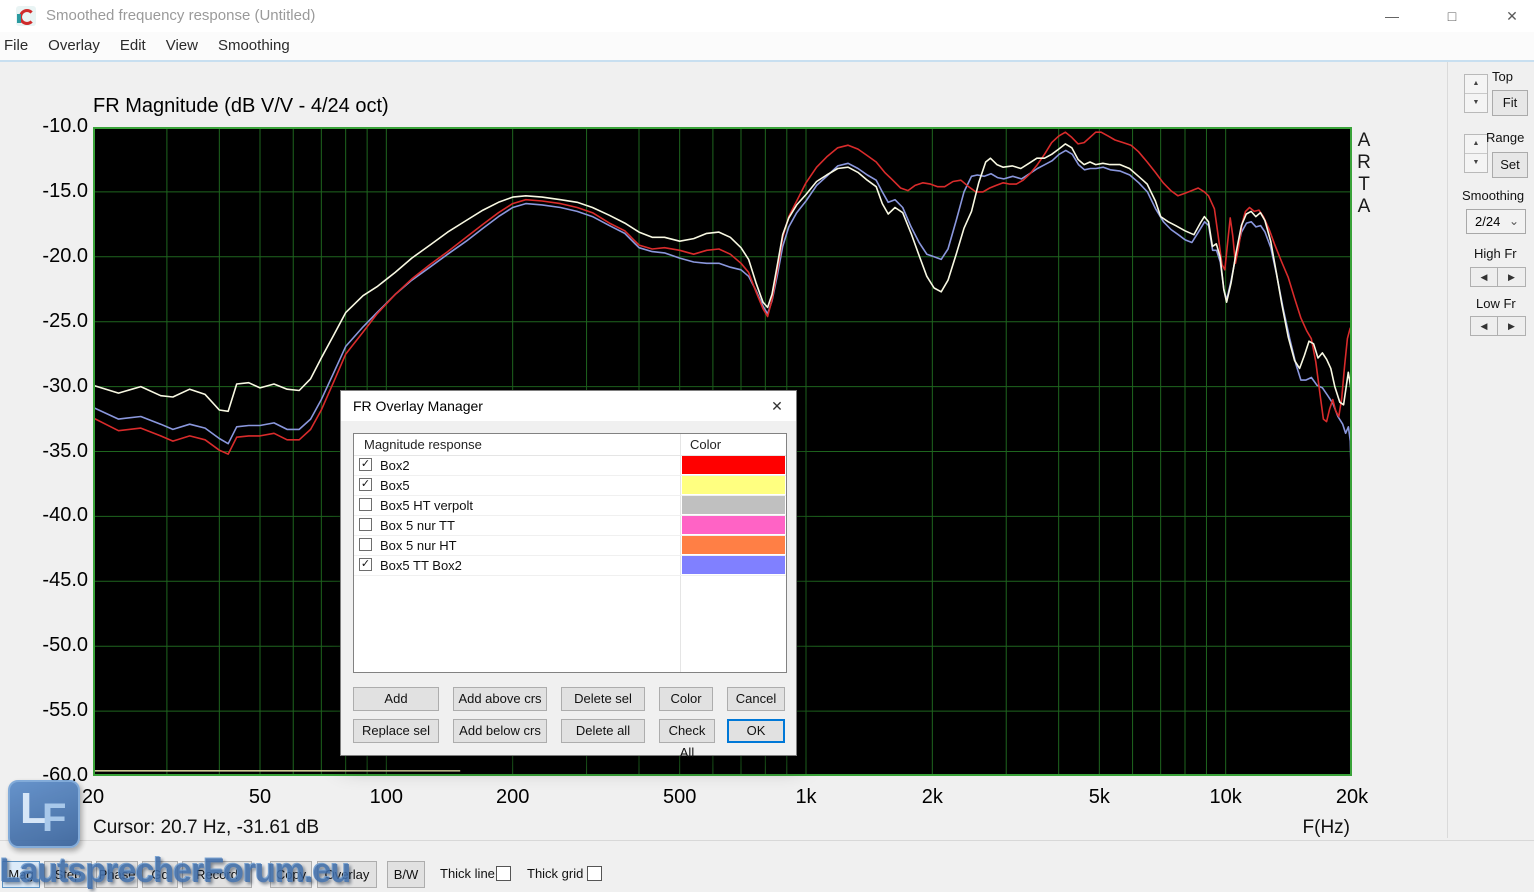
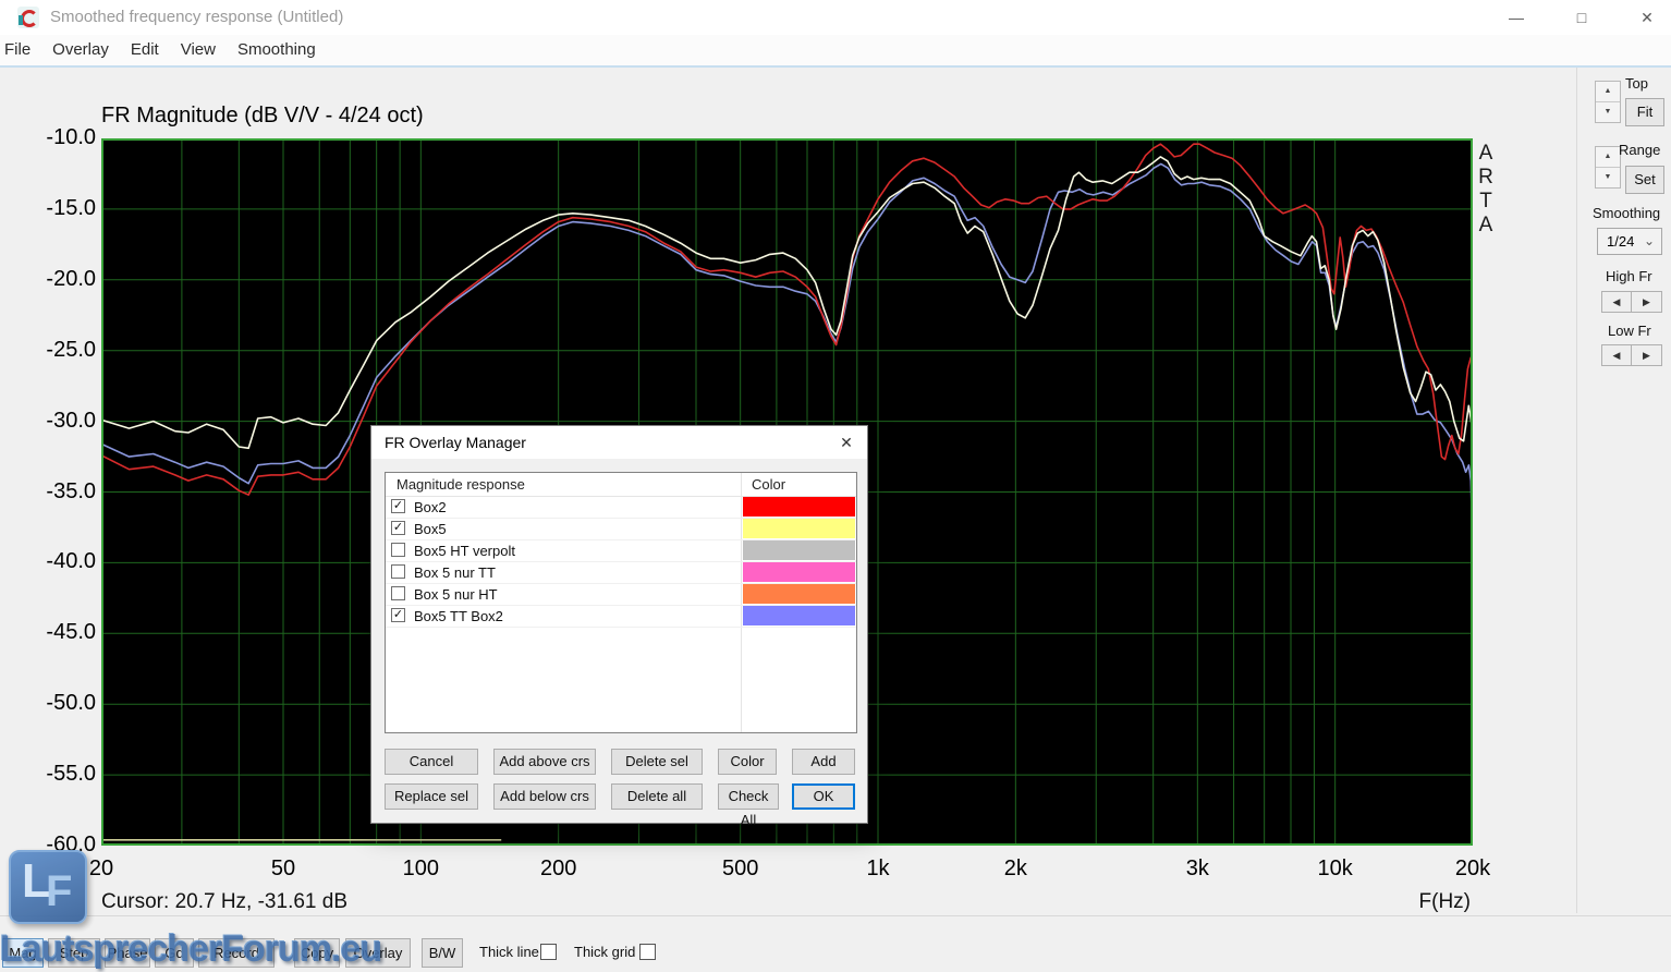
  Smoothed frequency response (Untitled)
  —
  □
  ✕
  File Overlay Edit View Smoothing
  FR Magnitude (dB V/V - 4/24 oct)
  -10.0
  -15.0
  -20.0
  -25.0
  -30.0
  -35.0
  -40.0
  -45.0
  -50.0
  -55.0
  -60.0
  20
  50
  100
  200
  500
  1k
  2k
- 5k
+ 3k
  10k
  20k
  A
  R
  T
  A
  Cursor: 20.7 Hz, -31.61 dB
  F(Hz)
  Top
  Fit
  Range
  Set
  Smoothing
- 2/24
+ 1/24
  ⌄
  High Fr
  ◀
  ▶
  Low Fr
  ◀
  ▶
  FR Overlay Manager
  ✕
  Magnitude response
  Color
  ✓
  Box2
  ✓
  Box5
  Box5 HT verpolt
  Box 5 nur TT
  Box 5 nur HT
  ✓
  Box5 TT Box2
- Add
+ Cancel
  Add above crs
  Delete sel
  Color
- Cancel
+ Add
  Replace sel
  Add below crs
  Delete all
  Check All
  OK
  Mag
  Step
  Phase
  Gd
  Record
  Copy
  Overlay
  B/W
  Thick line
  Thick grid
  L
  F
  LautsprecherForum.eu
